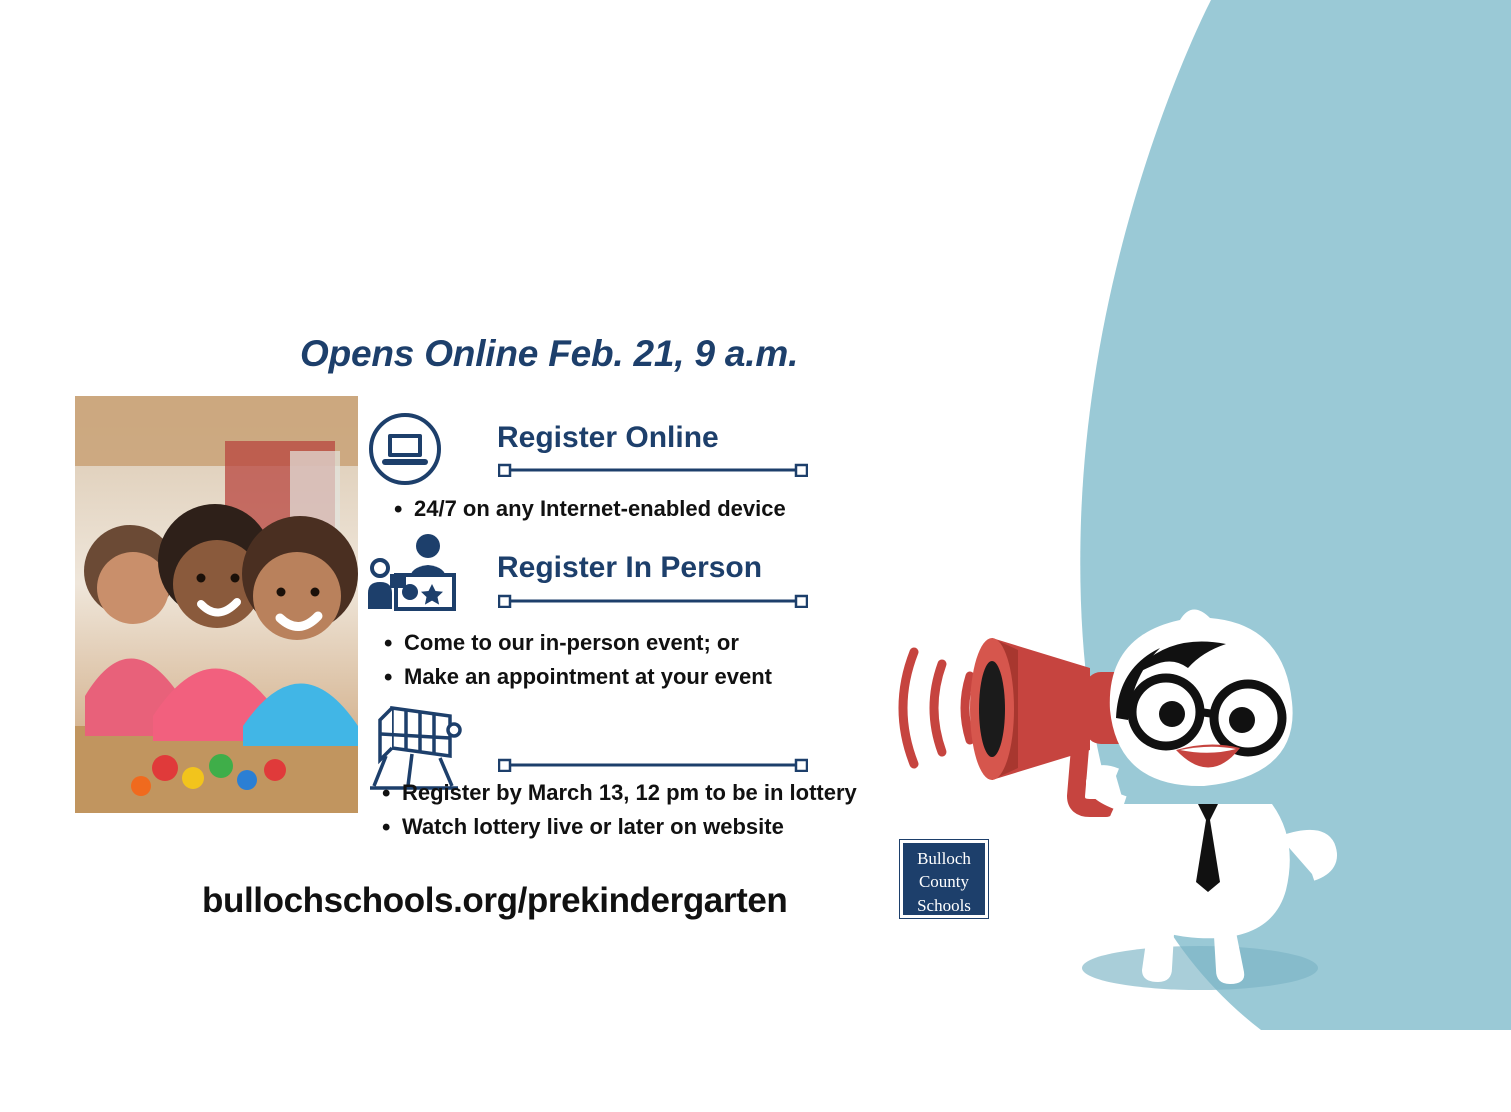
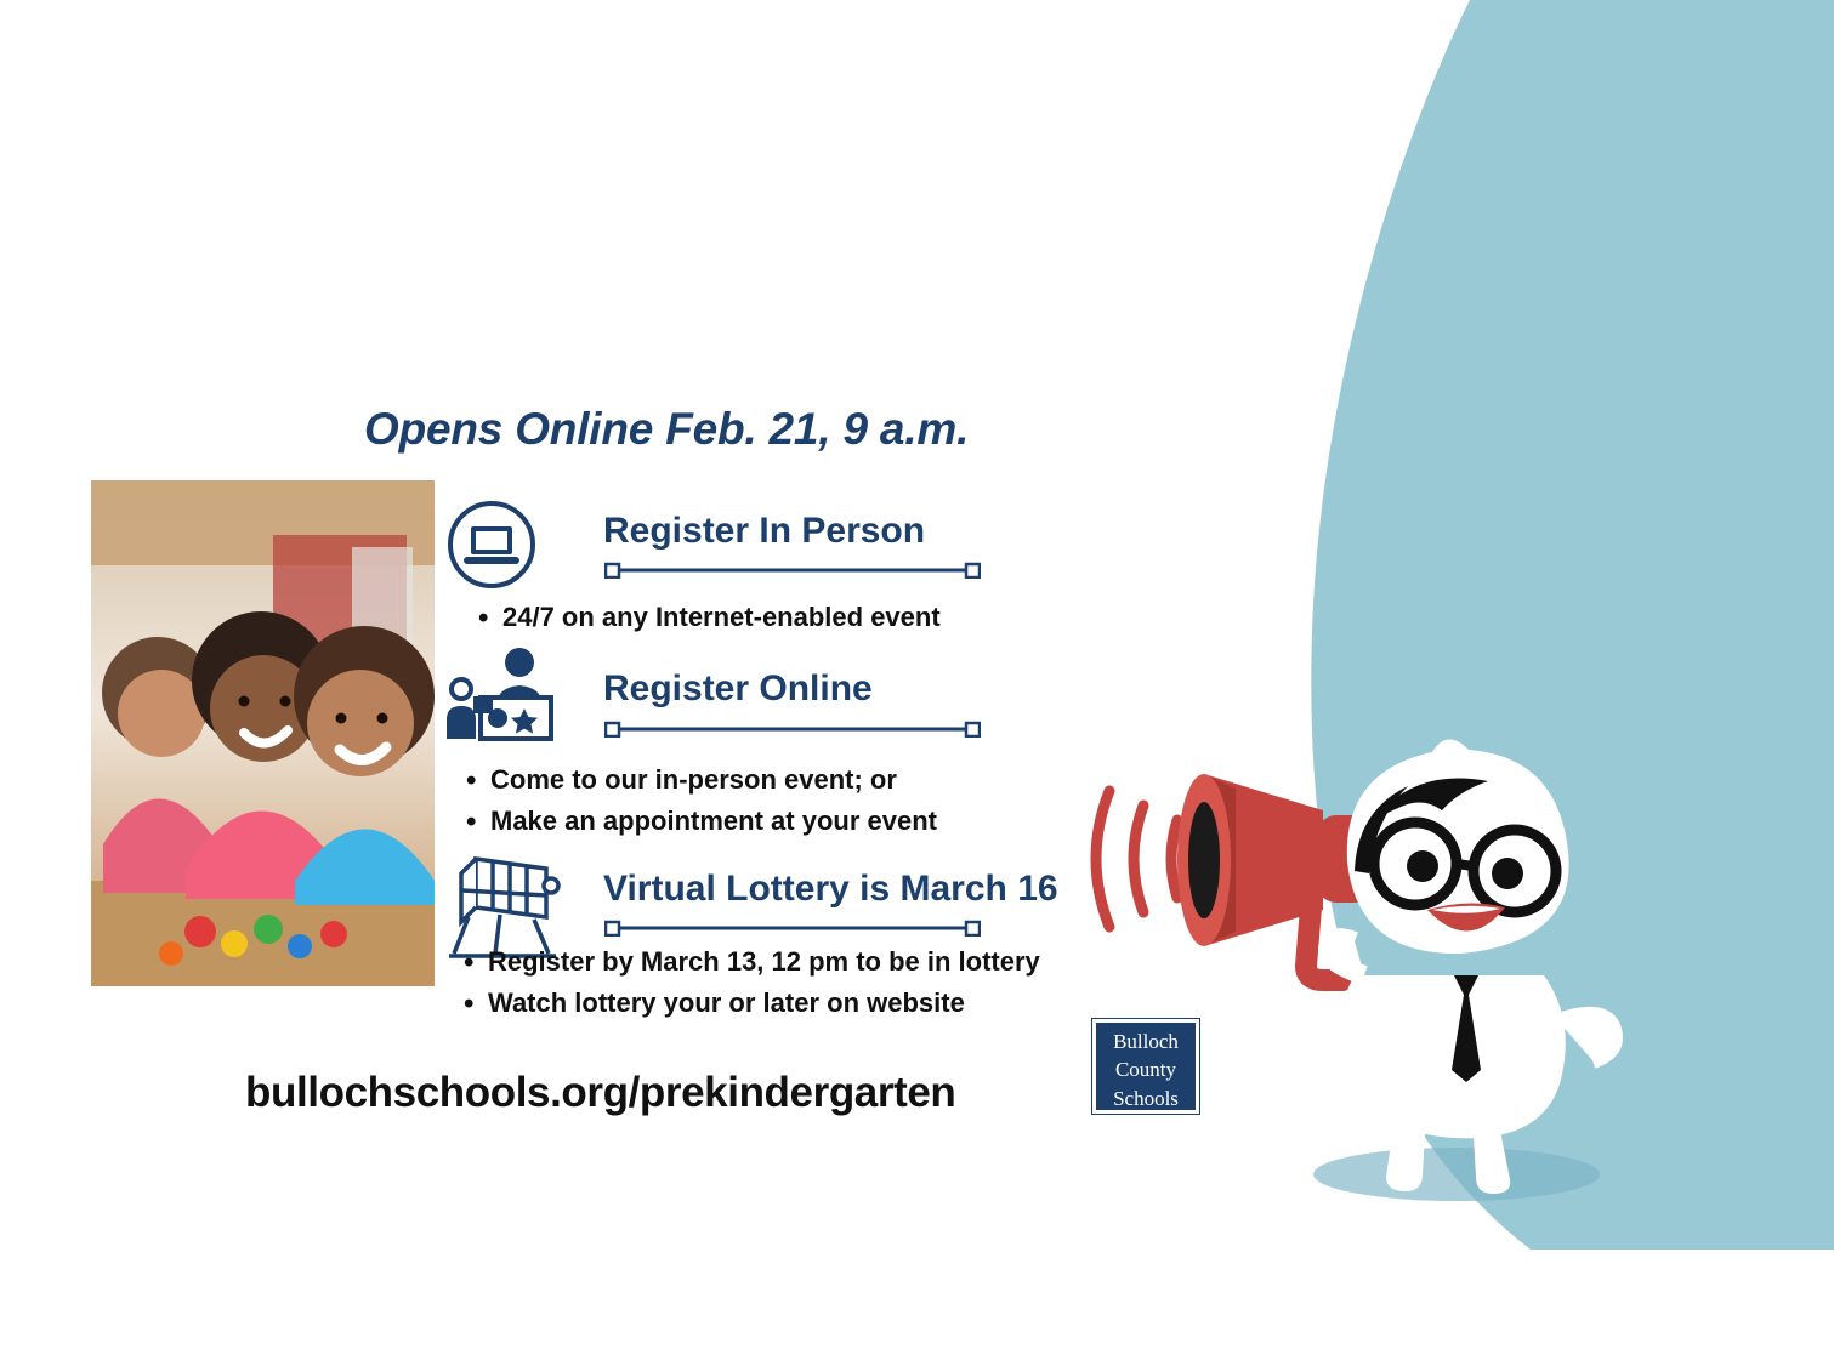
  Opens Online Feb. 21, 9 a.m.
- Register Online
+ Register In Person
- 24/7 on any Internet-enabled device
+ 24/7 on any Internet-enabled event
- Register In Person
+ Register Online
  Come to our in-person event; or
  Make an appointment at your event
+ Virtual Lottery is March 16
  Register by March 13, 12 pm to be in lottery
- Watch lottery live or later on website
+ Watch lottery your or later on website
  bullochschools.org/prekindergarten
  Bulloch
  County
  Schools
